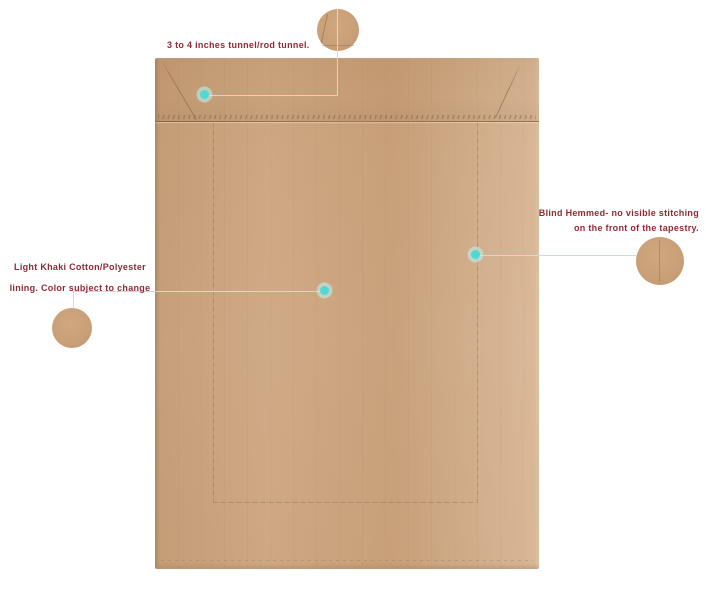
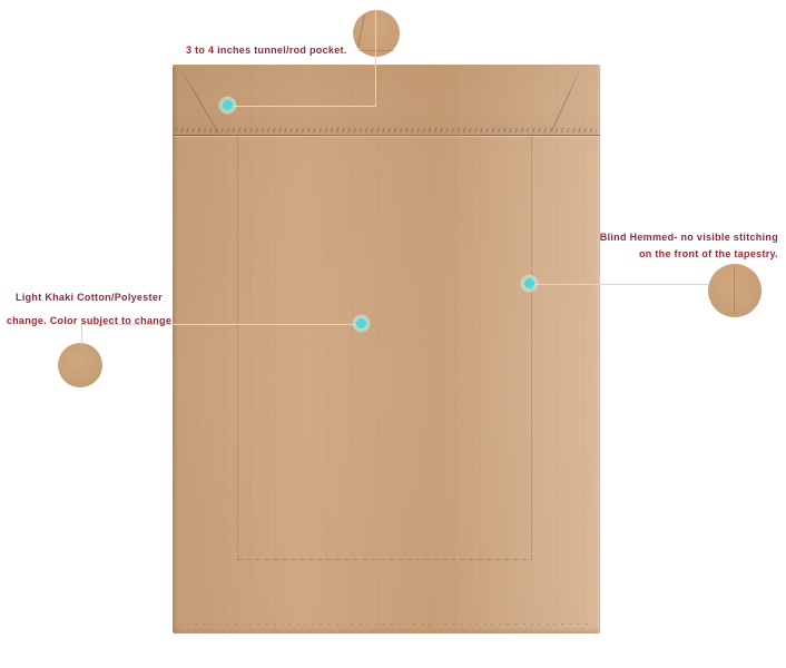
- 3 to 4 inches tunnel/rod tunnel.
+ 3 to 4 inches tunnel/rod pocket.
  Blind Hemmed- no visible stitching
  on the front of the tapestry.
  Light Khaki Cotton/Polyester
- lining. Color subject to change
+ change. Color subject to change
